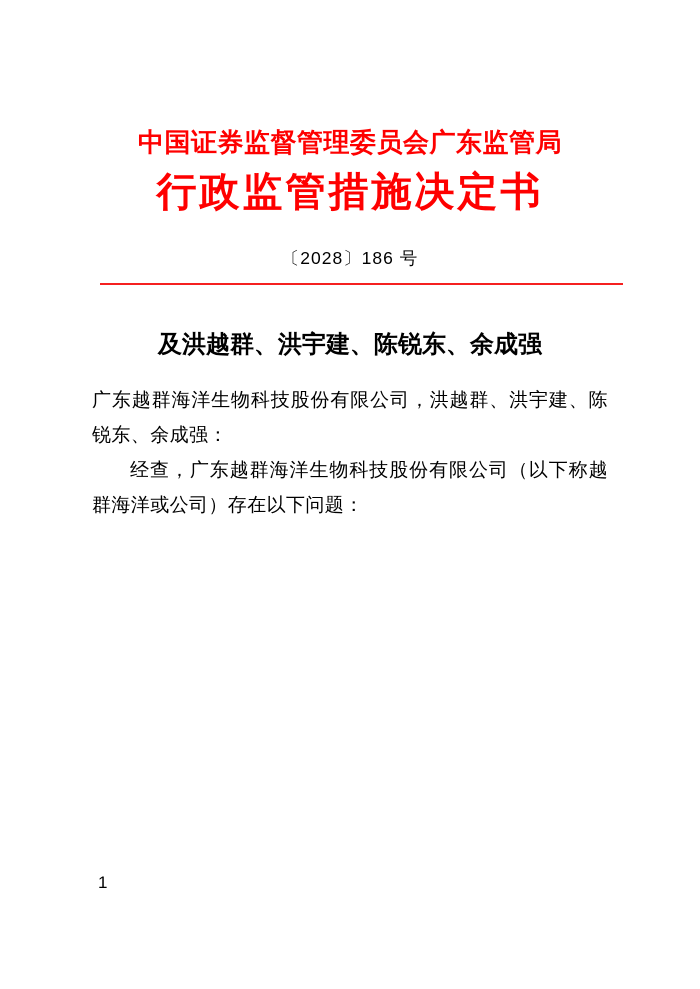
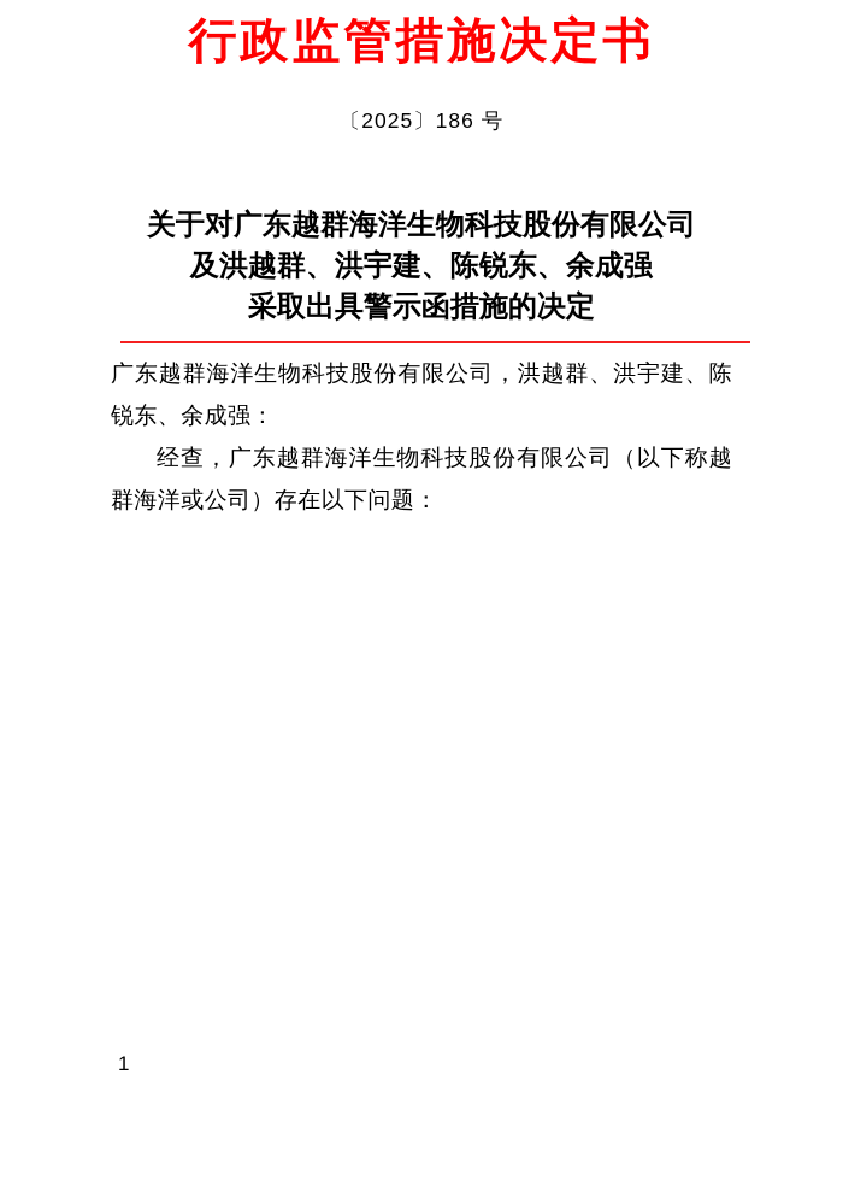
- 中国证券监督管理委员会广东监管局
  行政监管措施决定书
- 〔2028〕186 号
+ 〔2025〕186 号
+ 关于对广东越群海洋生物科技股份有限公司
  及洪越群、洪宇建、陈锐东、余成强
+ 采取出具警示函措施的决定
  广东越群海洋生物科技股份有限公司，洪越群、洪宇建、陈锐东、余成强：
  经查，广东越群海洋生物科技股份有限公司（以下称越群海洋或公司）存在以下问题：
  1
